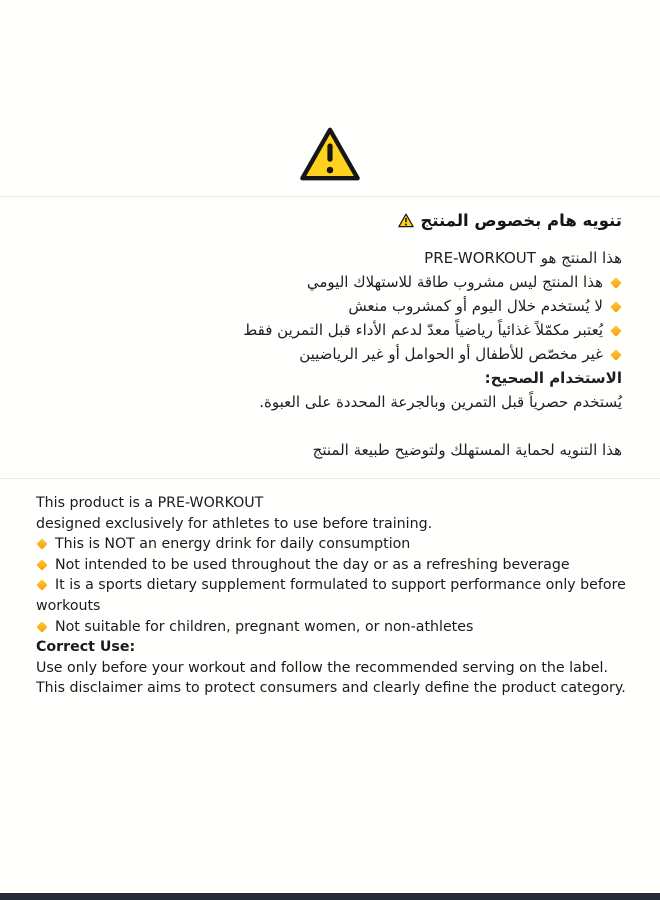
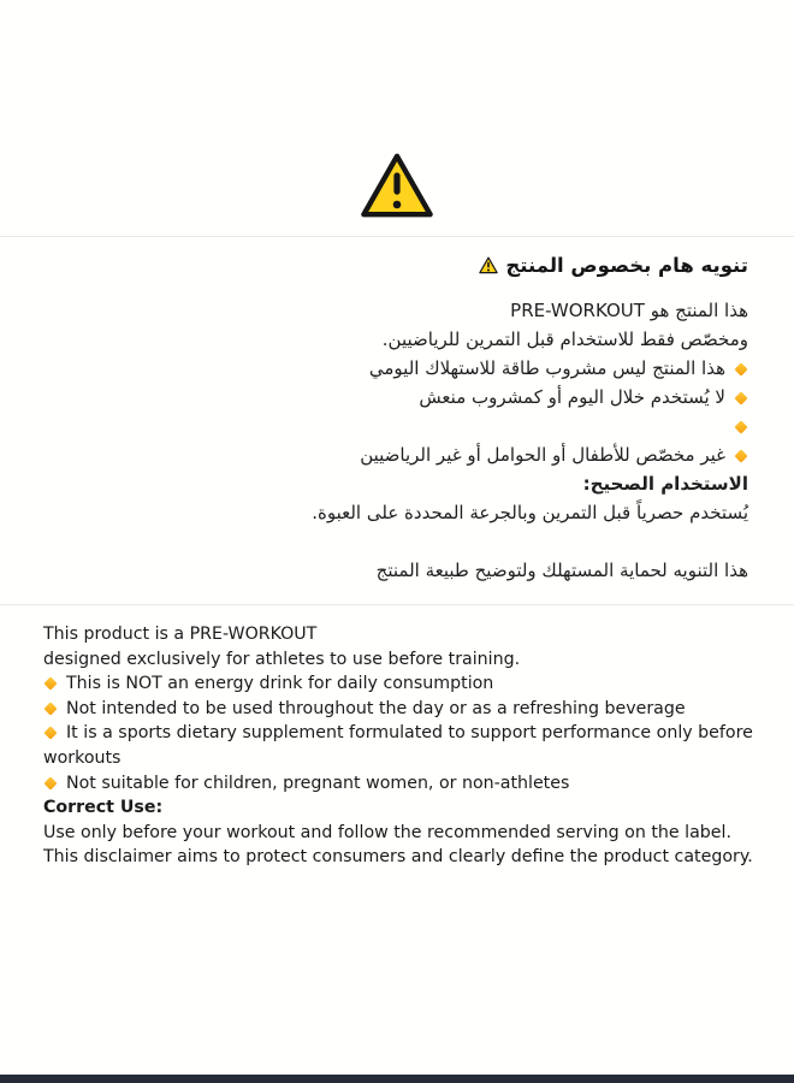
  تنويه هام بخصوص المنتج
  هذا المنتج هو PRE-WORKOUT
+ ومخصّص فقط للاستخدام قبل التمرين للرياضيين.
  هذا المنتج ليس مشروب طاقة للاستهلاك اليومي
  لا يُستخدم خلال اليوم أو كمشروب منعش
- يُعتبر مكمّلاً غذائياً رياضياً معدّ لدعم الأداء قبل التمرين فقط
  غير مخصّص للأطفال أو الحوامل أو غير الرياضيين
  الاستخدام الصحيح:
  يُستخدم حصرياً قبل التمرين وبالجرعة المحددة على العبوة.
  هذا التنويه لحماية المستهلك ولتوضيح طبيعة المنتج
  This product is a PRE-WORKOUT
  designed exclusively for athletes to use before training.
  This is NOT an energy drink for daily consumption
  Not intended to be used throughout the day or as a refreshing beverage
  It is a sports dietary supplement formulated to support performance only before workouts
  Not suitable for children, pregnant women, or non-athletes
  Correct Use:
  Use only before your workout and follow the recommended serving on the label.
  This disclaimer aims to protect consumers and clearly define the product category.
